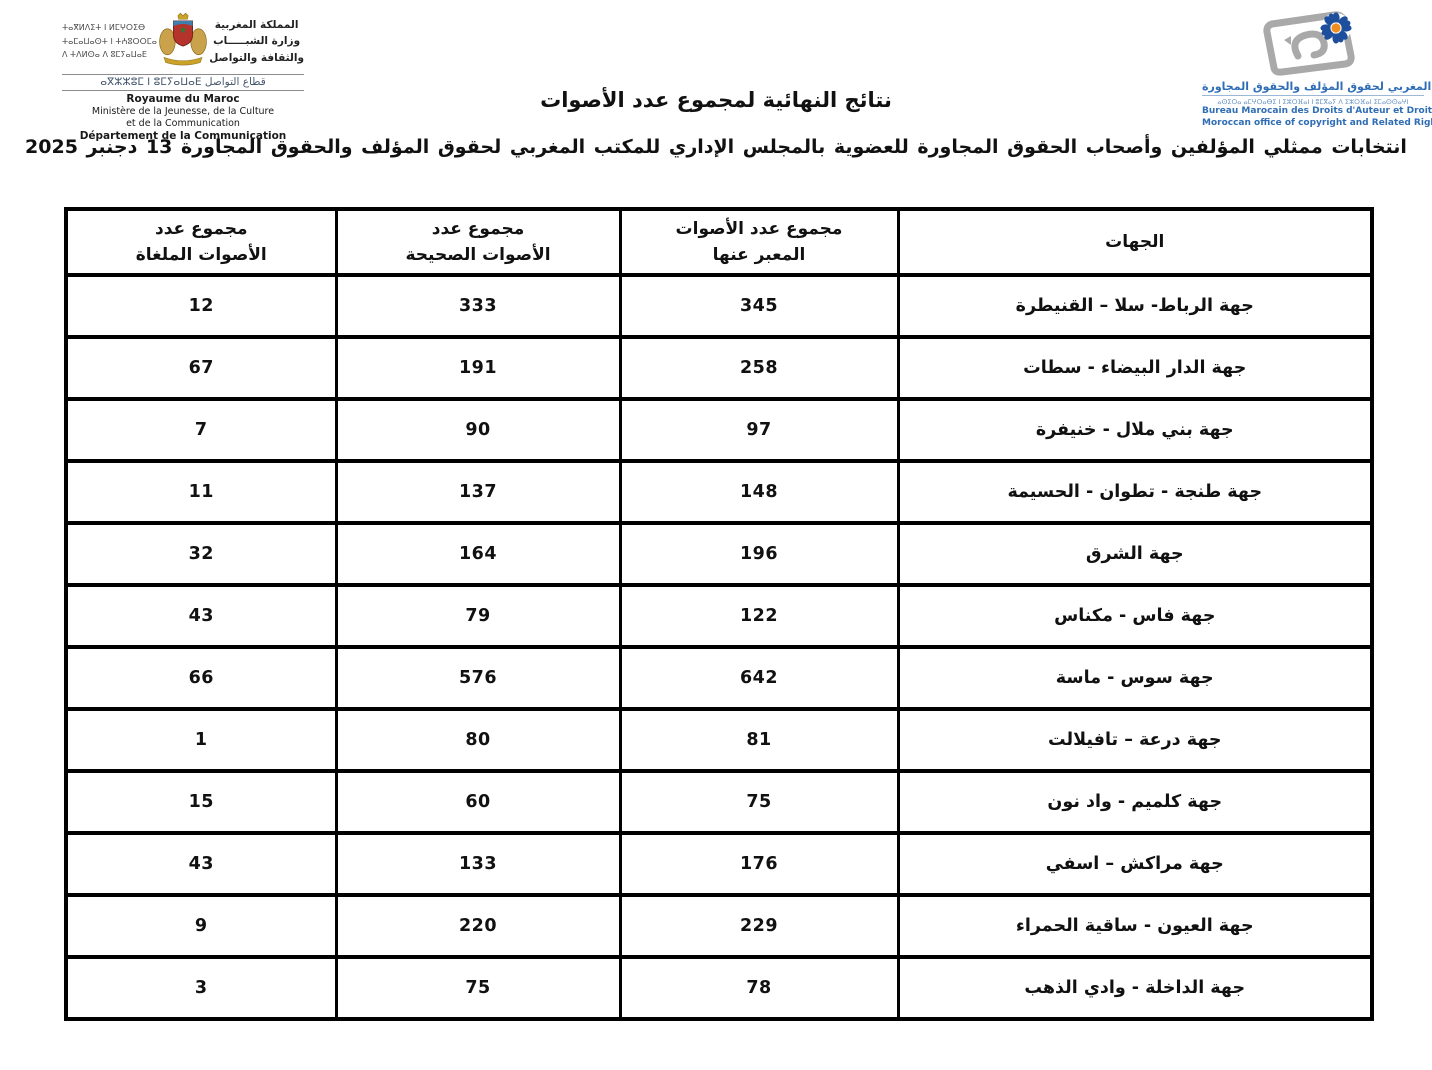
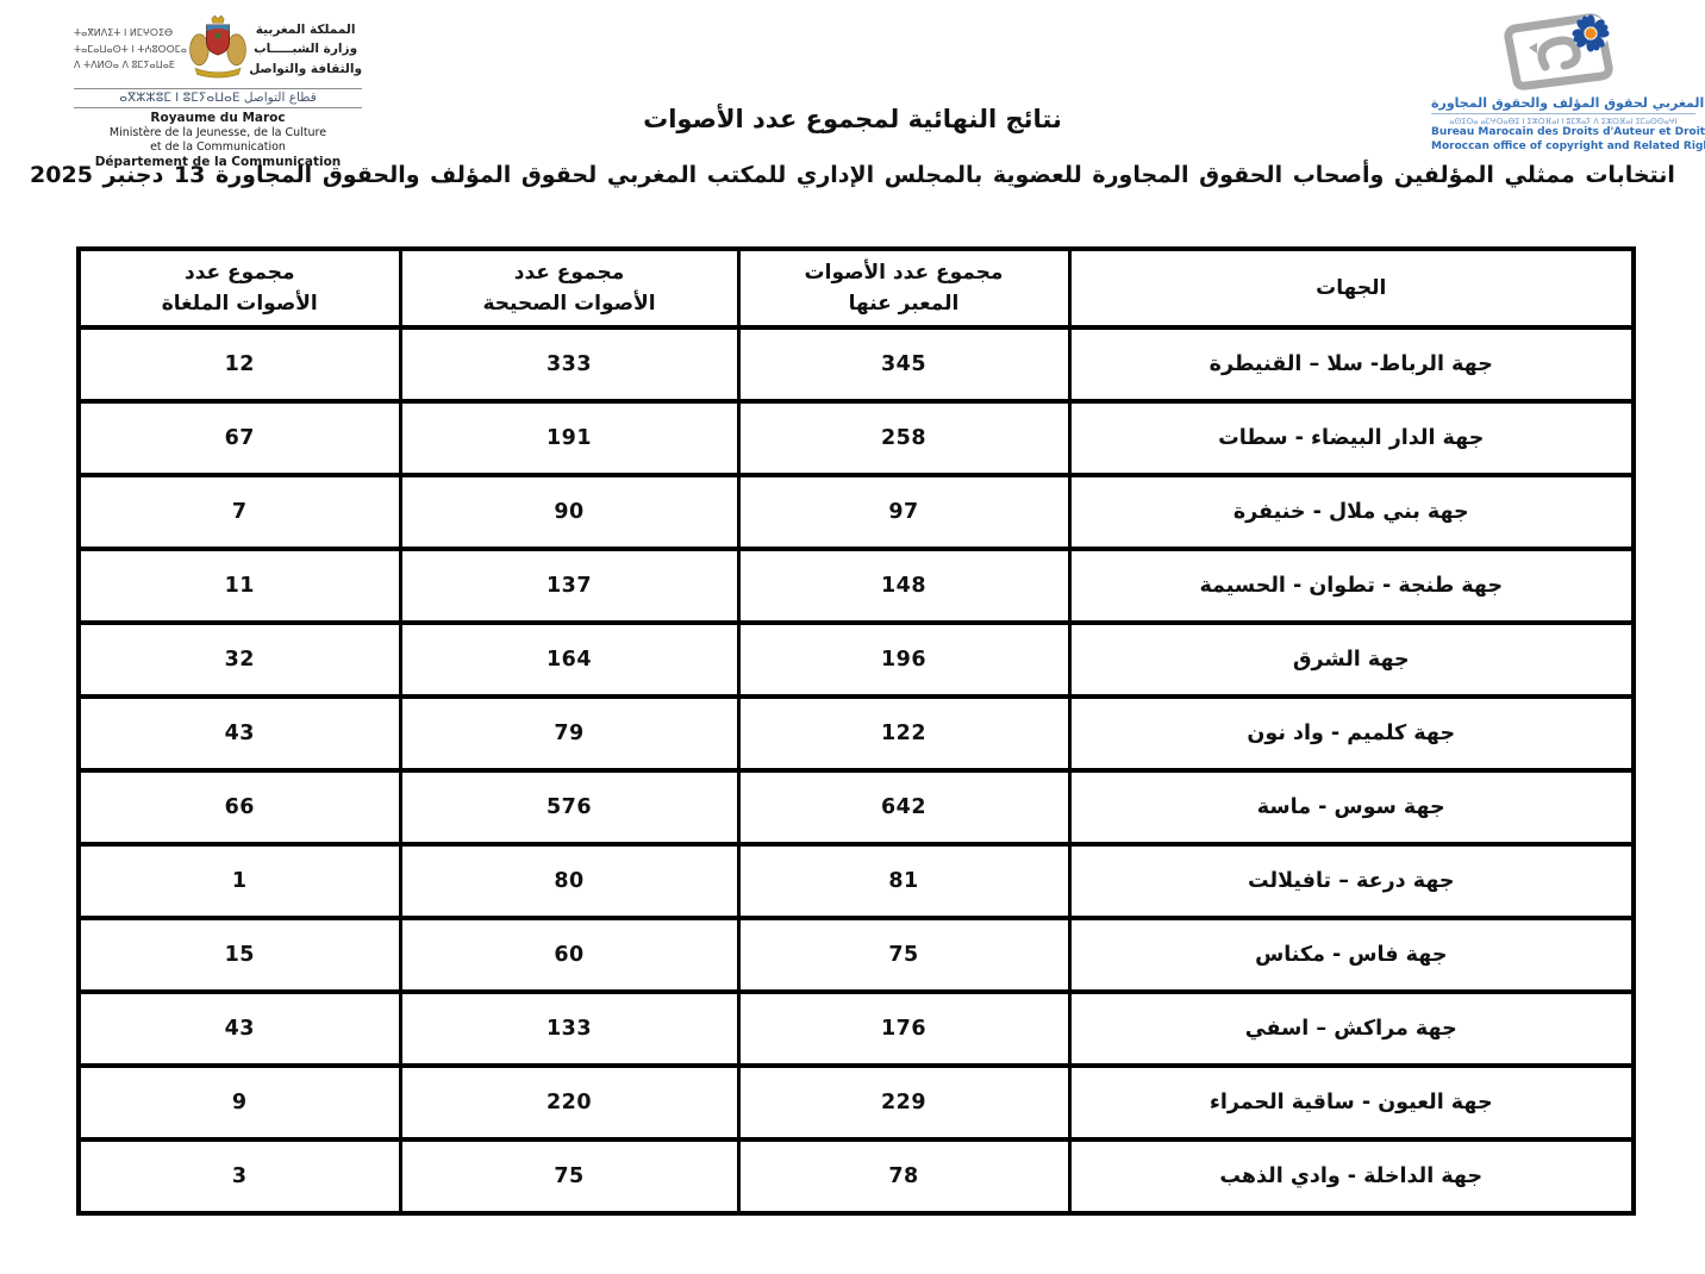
  المملكة المغربية
  وزارة الشبـــــاب
  والثقافة والتواصل
  ⵜⴰⴳⵍⴷⵉⵜ ⵏ ⵍⵎⵖⵔⵉⴱ
  ⵜⴰⵎⴰⵡⴰⵙⵜ ⵏ ⵜⵄⵓⵔⵔⵎⴰ
  ⴷ ⵜⴷⵍⵙⴰ ⴷ ⵓⵎⵢⴰⵡⴰⴹ
  قطاع التواصل ⴰⴳⵣⵣⵓⵎ ⵏ ⵓⵎⵢⴰⵡⴰⴹ
  Royaume du Maroc
  Ministère de la Jeunesse, de la Culture
  et de la Communication
  Département de la Communication
  المغربي لحقوق المؤلف والحقوق المجاورة
  ⴰⵙⵉⵔⴰ ⴰⵎⵖⵔⴰⴱⵉ ⵏ ⵉⵣⵔⴼⴰⵏ ⵏ ⵓⵎⴳⴰⵢ ⴷ ⵉⵣⵔⴼⴰⵏ ⵉⵎⴰⵙⵙⴰⵖⵏ
  Bureau Marocain des Droits d'Auteur et Dro
  Moroccan office of copyright and Related Rig
  نتائج النهائية لمجموع عدد الأصوات
  انتخابات ممثلي المؤلفين وأصحاب الحقوق المجاورة للعضوية بالمجلس الإداري للمكتب المغربي لحقوق المؤلف والحقوق المجاورة 13 دجنبر 2025
  الجهات	مجموع عدد الأصوات المعبر عنها	مجموع عدد الأصوات الصحيحة	مجموع عدد الأصوات الملغاة
  جهة الرباط- سلا – القنيطرة	345	333	12
  جهة الدار البيضاء - سطات	258	191	67
  جهة بني ملال - خنيفرة	97	90	7
  جهة طنجة - تطوان - الحسيمة	148	137	11
  جهة الشرق	196	164	32
- جهة فاس - مكناس	122	79	43
+ جهة كلميم - واد نون	122	79	43
  جهة سوس - ماسة	642	576	66
  جهة درعة – تافيلالت	81	80	1
- جهة كلميم - واد نون	75	60	15
+ جهة فاس - مكناس	75	60	15
  جهة مراكش – اسفي	176	133	43
  جهة العيون - ساقية الحمراء	229	220	9
  جهة الداخلة - وادي الذهب	78	75	3
